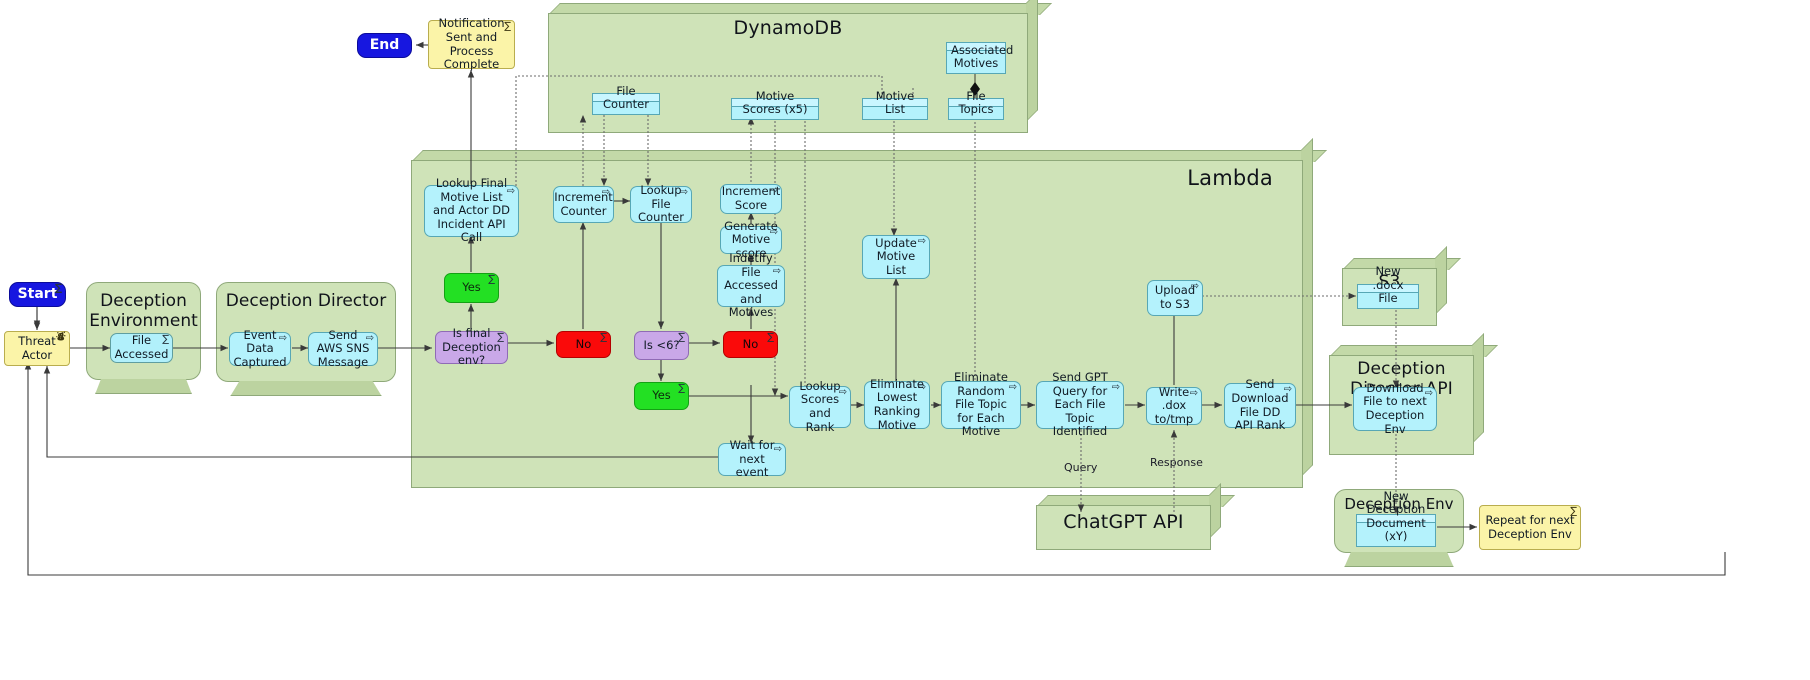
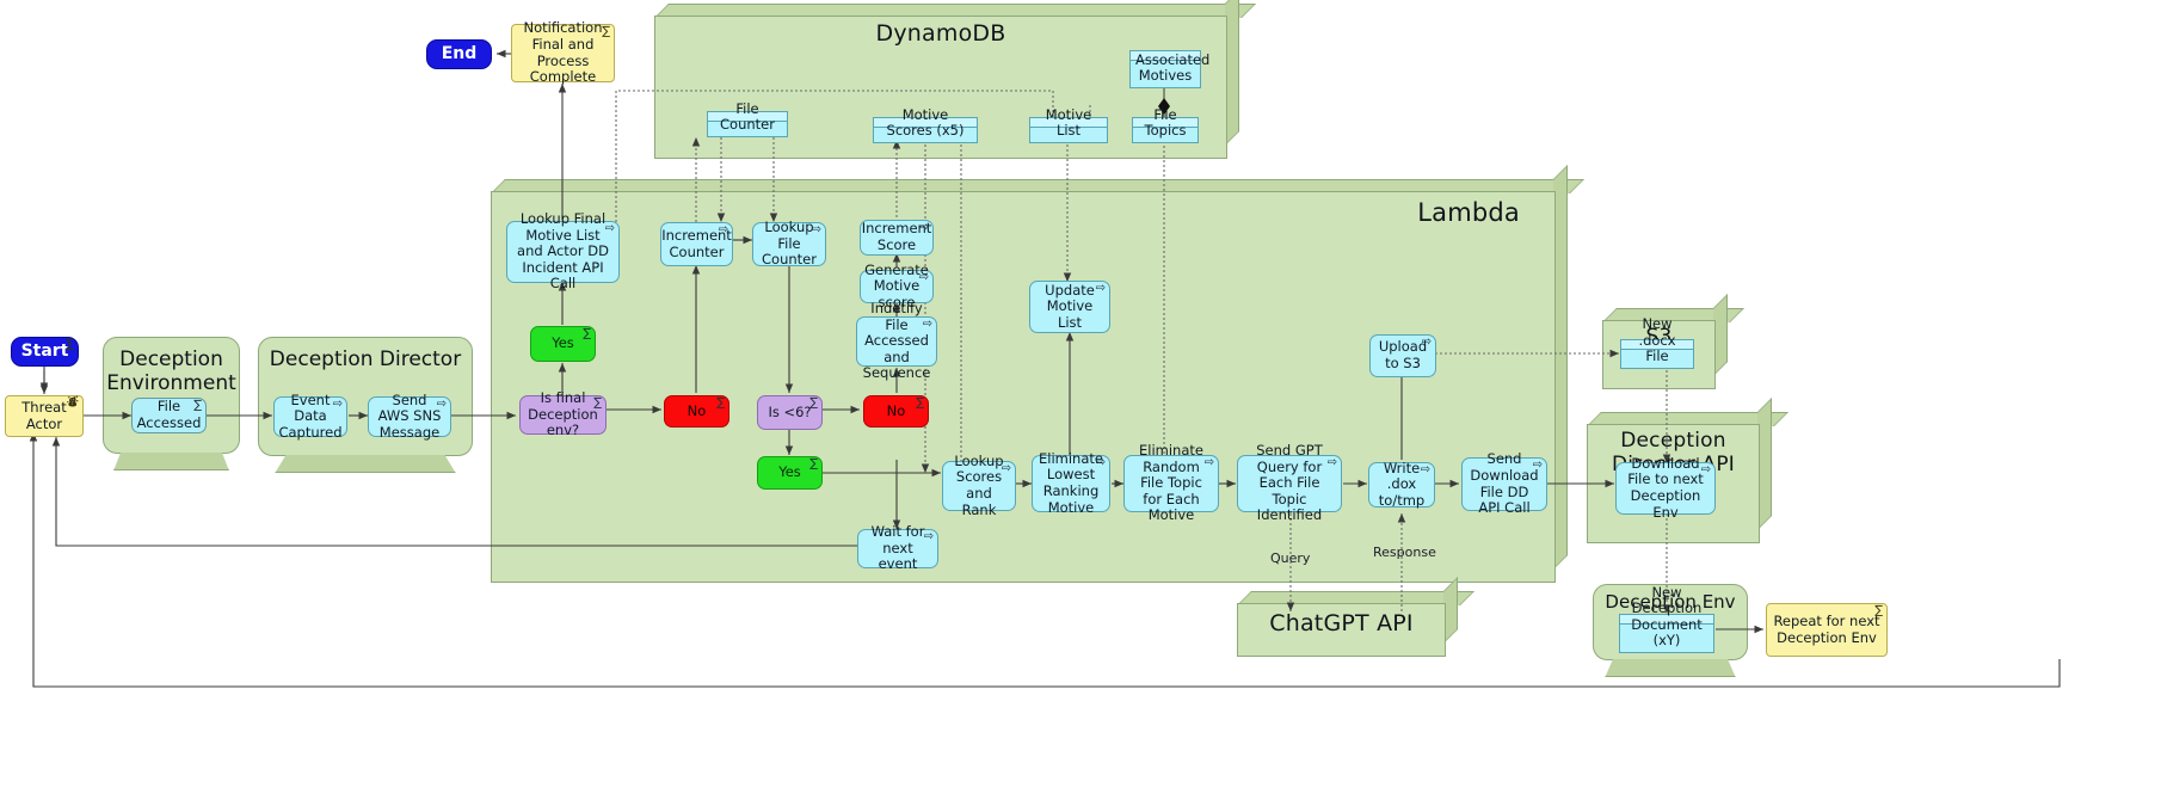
  DynamoDB
  Lambda
  Deception
  Environment
  Deception Director
  S3
  ChatGPT API
  Deception Env
  ∑
  Start
  End
  ⛇
  Threat Actor
  ∑
  File Accessed
  ⇨
  Event Data Captured
  ⇨
  Send AWS SNS Message
  ∑
- Notification Sent and Process Complete
+ Notification Final and Process Complete
  ⇨
  Lookup Final Motive List and Actor DD Incident API Call
  ⇨
  Increment Counter
  ⇨
  Lookup File Counter
  ⇨
  Increment Score
  ⇨
  Generate Motive score
  ⇨
- Indetify File Accessed and Motives
+ Indetify File Accessed and Sequence
  ⇨
  Update Motive List
  ∑
  Yes
  ∑
  Is final Deception env?
  ∑
  No
  ∑
  Is <6?
  ∑
  No
  ∑
  Yes
  ⇨
  Lookup Scores and Rank
  ⇨
  Eliminate Lowest Ranking Motive
  ⇨
  Eliminate Random File Topic for Each Motive
  ⇨
  Send GPT Query for Each File Topic Identified
  ⇨
  Write .dox to/tmp
  ⇨
- Send Download File DD API Rank
+ Send Download File DD API Call
  ⇨
  Upload to S3
  ⇨
  Wait for next event
  ⇨
  Download File to next Deception Env
  ∑
  Repeat for next Deception Env
  File Counter
  Motive Scores (x5)
  Motive List
  File Topics
  Associated Motives
  New .docx File
  New Deception Document (xY)
  Query
  Response
